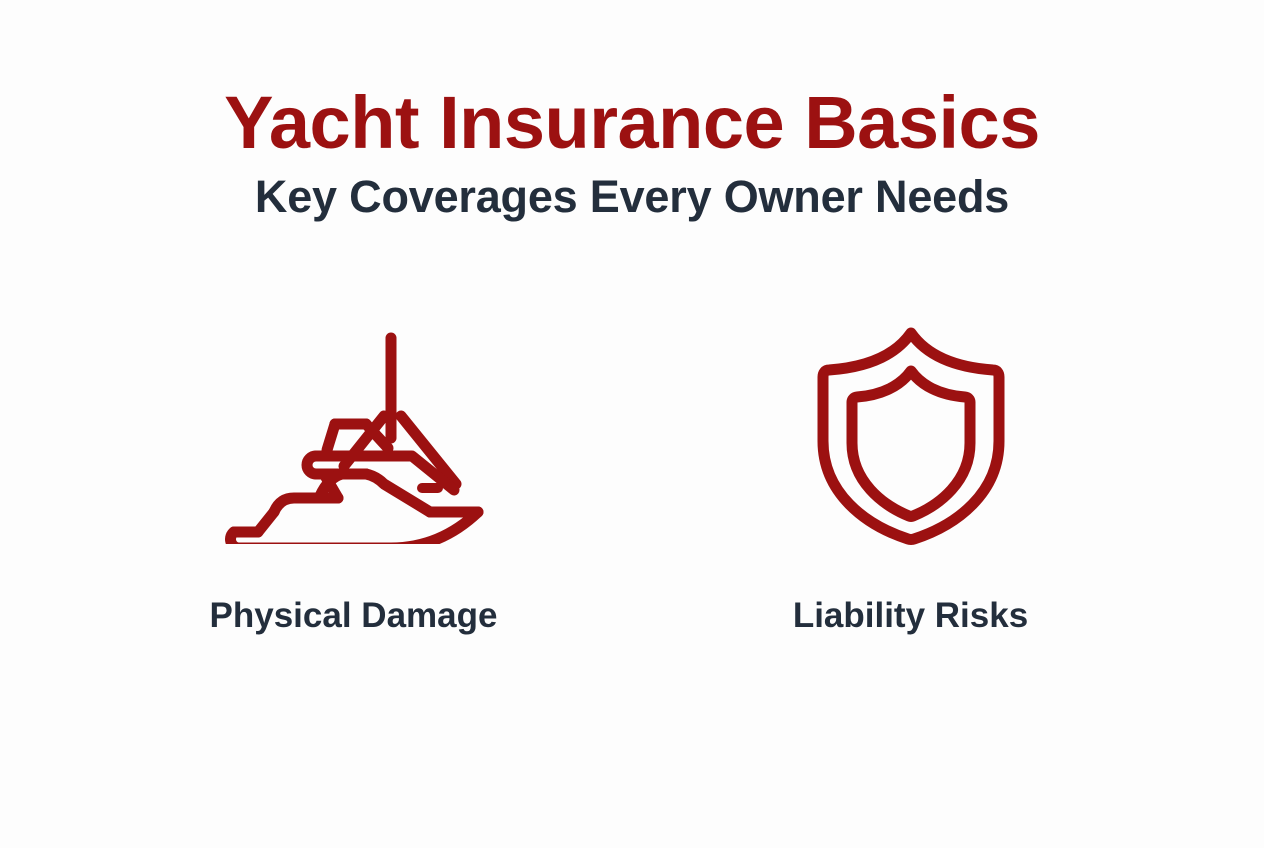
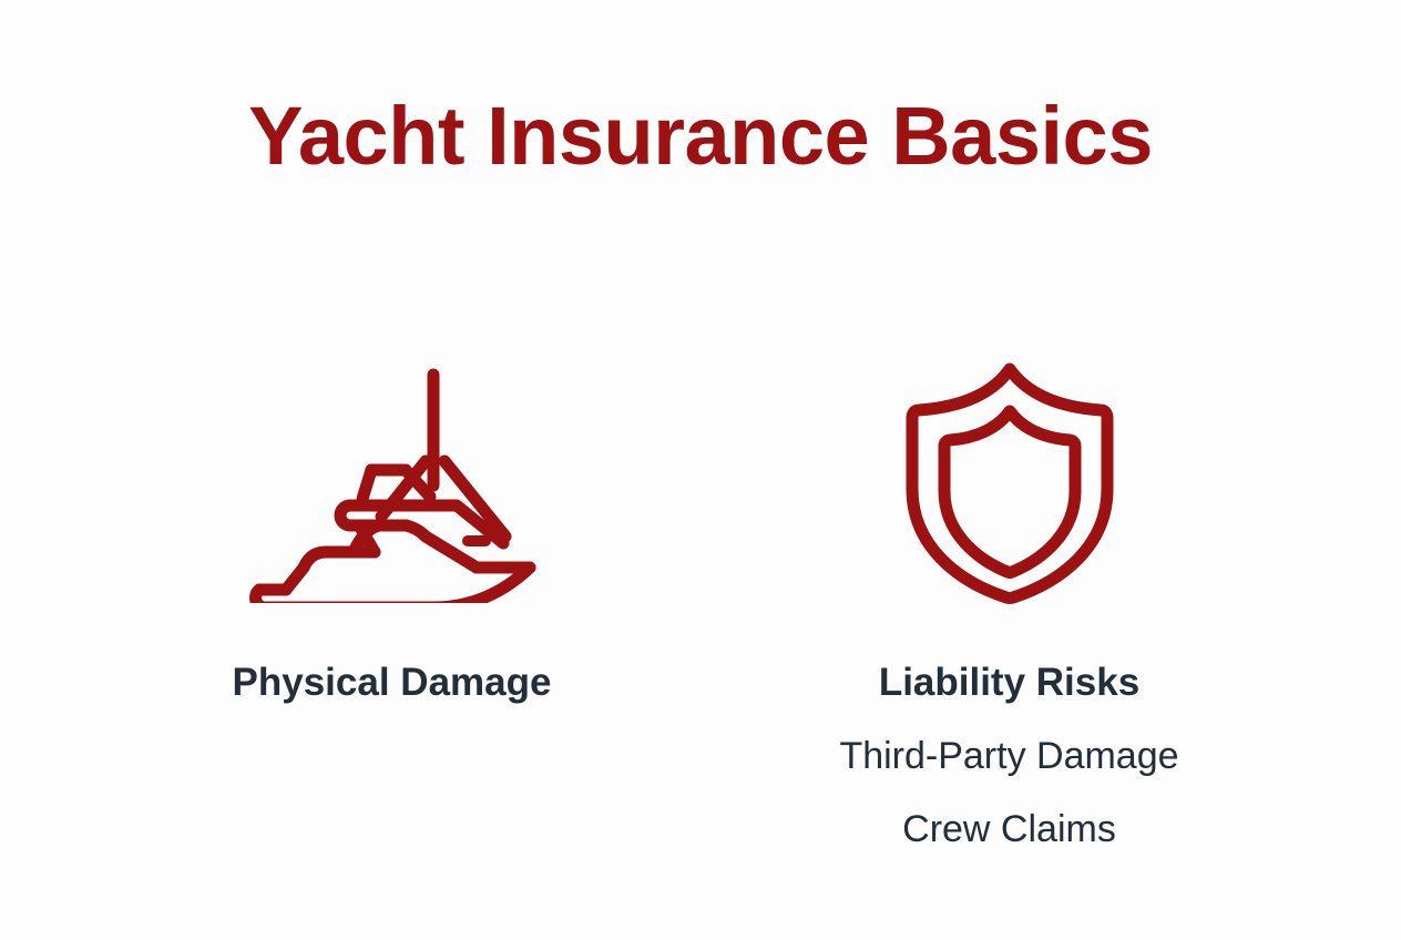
  Yacht Insurance Basics
- Key Coverages Every Owner Needs
  Physical Damage
  Liability Risks
+ Third-Party Damage
+ Crew Claims
